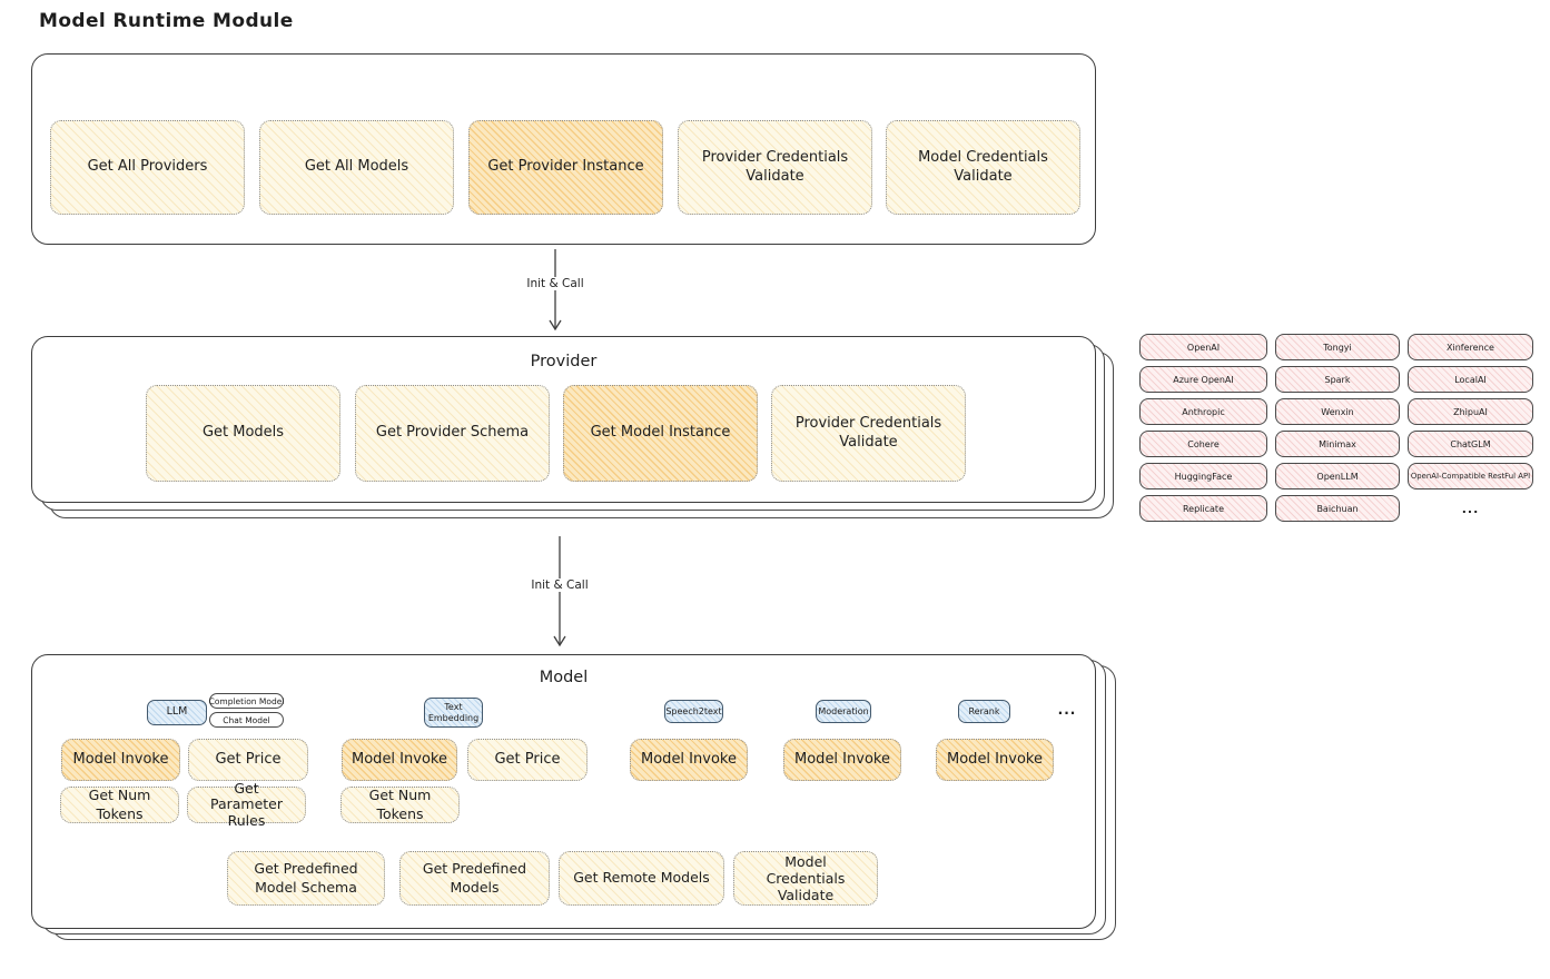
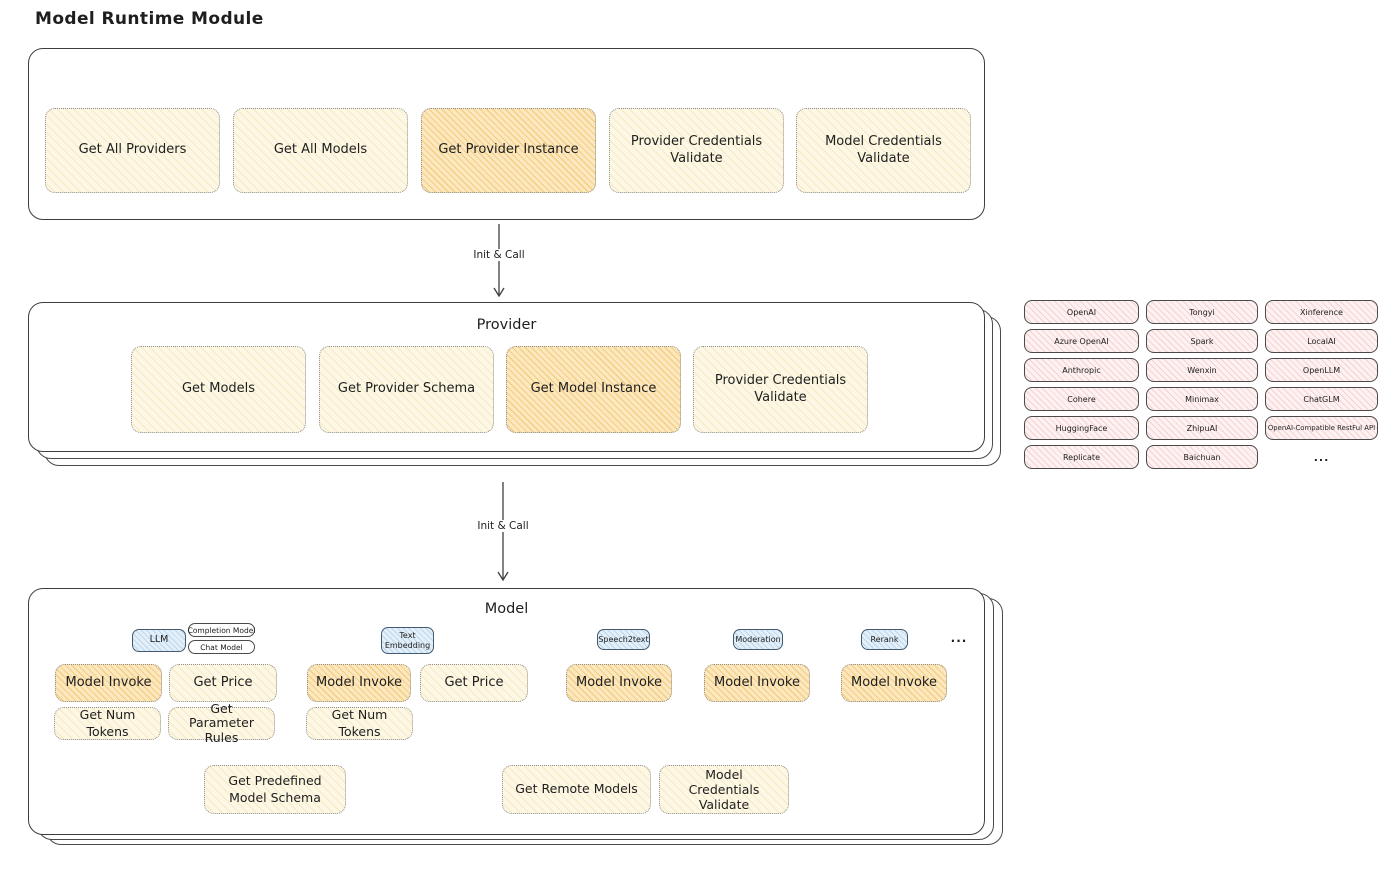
  Model Runtime Module
  Get All Providers
  Get All Models
  Get Provider Instance
  Provider Credentials Validate
  Model Credentials Validate
  Init & Call
  Provider
  Get Models
  Get Provider Schema
  Get Model Instance
  Provider Credentials Validate
  OpenAI
  Tongyi
  Xinference
  Azure OpenAI
  Spark
  LocalAI
  Anthropic
  Wenxin
- ZhipuAI
+ OpenLLM
  Cohere
  Minimax
  ChatGLM
  HuggingFace
- OpenLLM
+ ZhipuAI
  OpenAI-Compatible RestFul API
  Replicate
  Baichuan
  ...
  Init & Call
  Model
  LLM
  Completion Model
  Chat Model
  Text Embedding
  Speech2text
  Moderation
  Rerank
  ...
  Model Invoke
  Get Price
  Model Invoke
  Get Price
  Model Invoke
  Model Invoke
  Model Invoke
  Get Num Tokens
  Get Parameter Rules
  Get Num Tokens
  Get Predefined Model Schema
- Get Predefined Models
  Get Remote Models
  Model Credentials Validate
